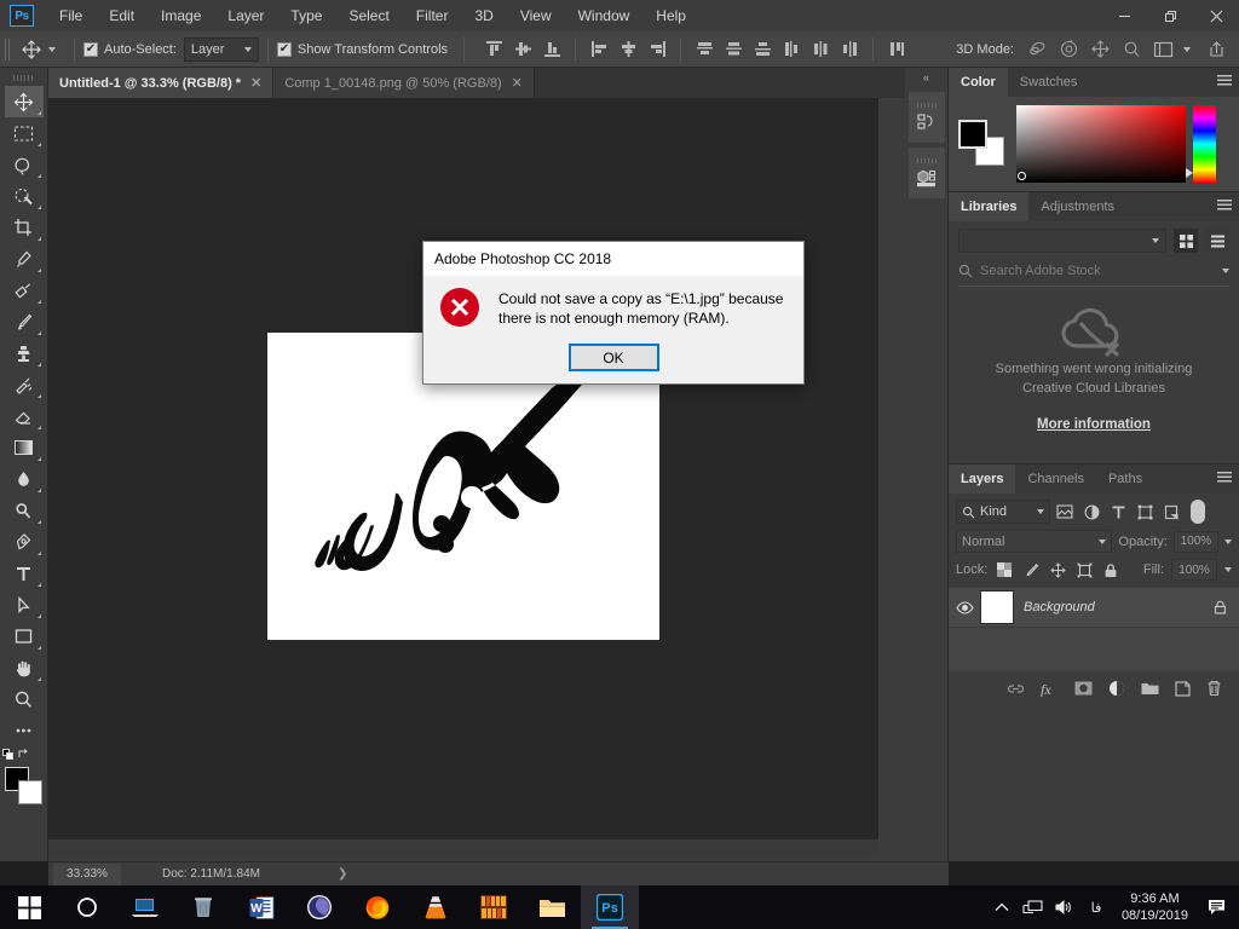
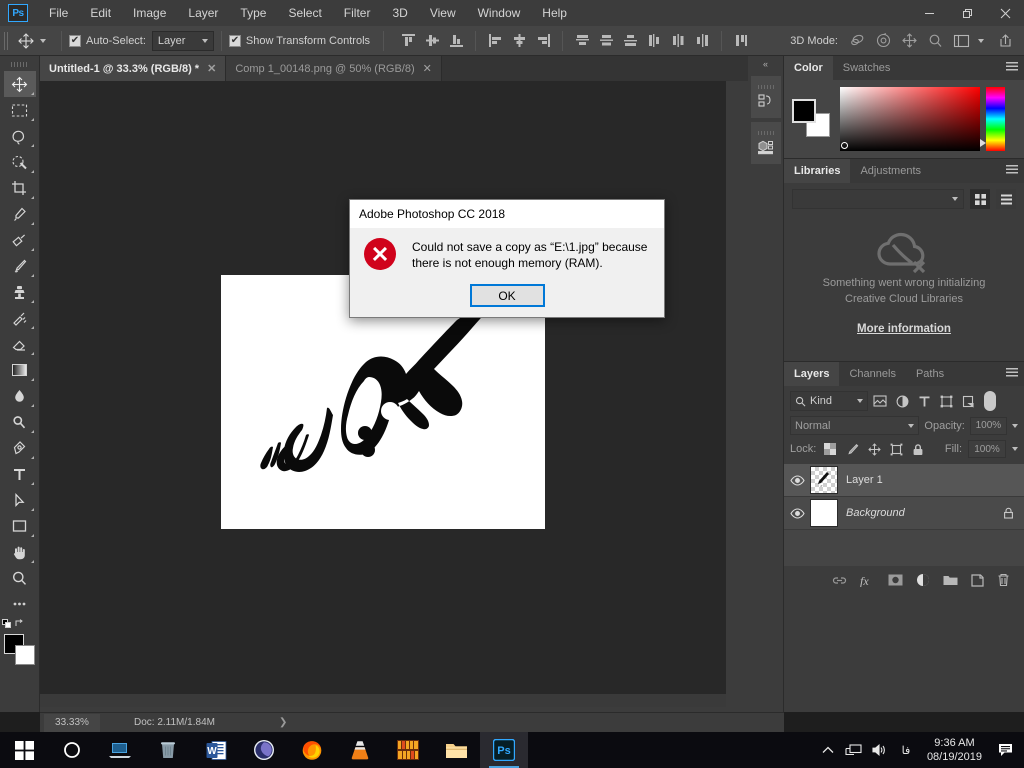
  Ps
  File
  Edit
  Image
  Layer
  Type
  Select
  Filter
  3D
  View
  Window
  Help
  ✔
  Auto-Select:
  Layer
  ✔
  Show Transform Controls
  3D Mode:
  Untitled-1 @ 33.3% (RGB/8) *
  ✕
  Comp 1_00148.png @ 50% (RGB/8)
  ✕
  33.33%
  Doc: 2.11M/1.84M
  ❯
  «
  Color
  Swatches
  Libraries
  Adjustments
- Search Adobe Stock
  Something went wrong initializing
  Creative Cloud Libraries
  More information
  Layers
  Channels
  Paths
  Kind
  Normal
  Opacity:
  100%
  Lock:
  Fill:
  100%
+ Layer 1
  Background
  fx
  W
  Ps
  فا
  9:36 AM
  08/19/2019
  Adobe Photoshop CC 2018
  Could not save a copy as “E:\1.jpg” because there is not enough memory (RAM).
  OK
